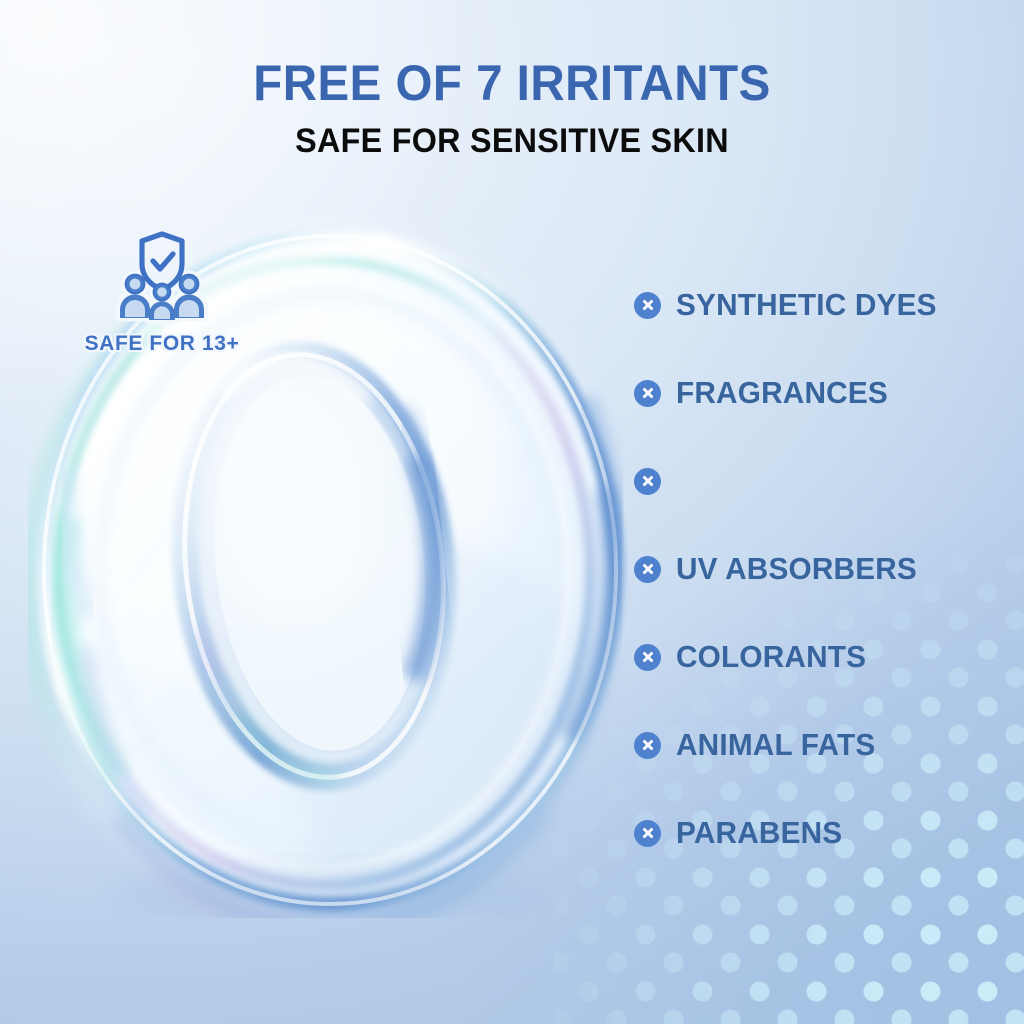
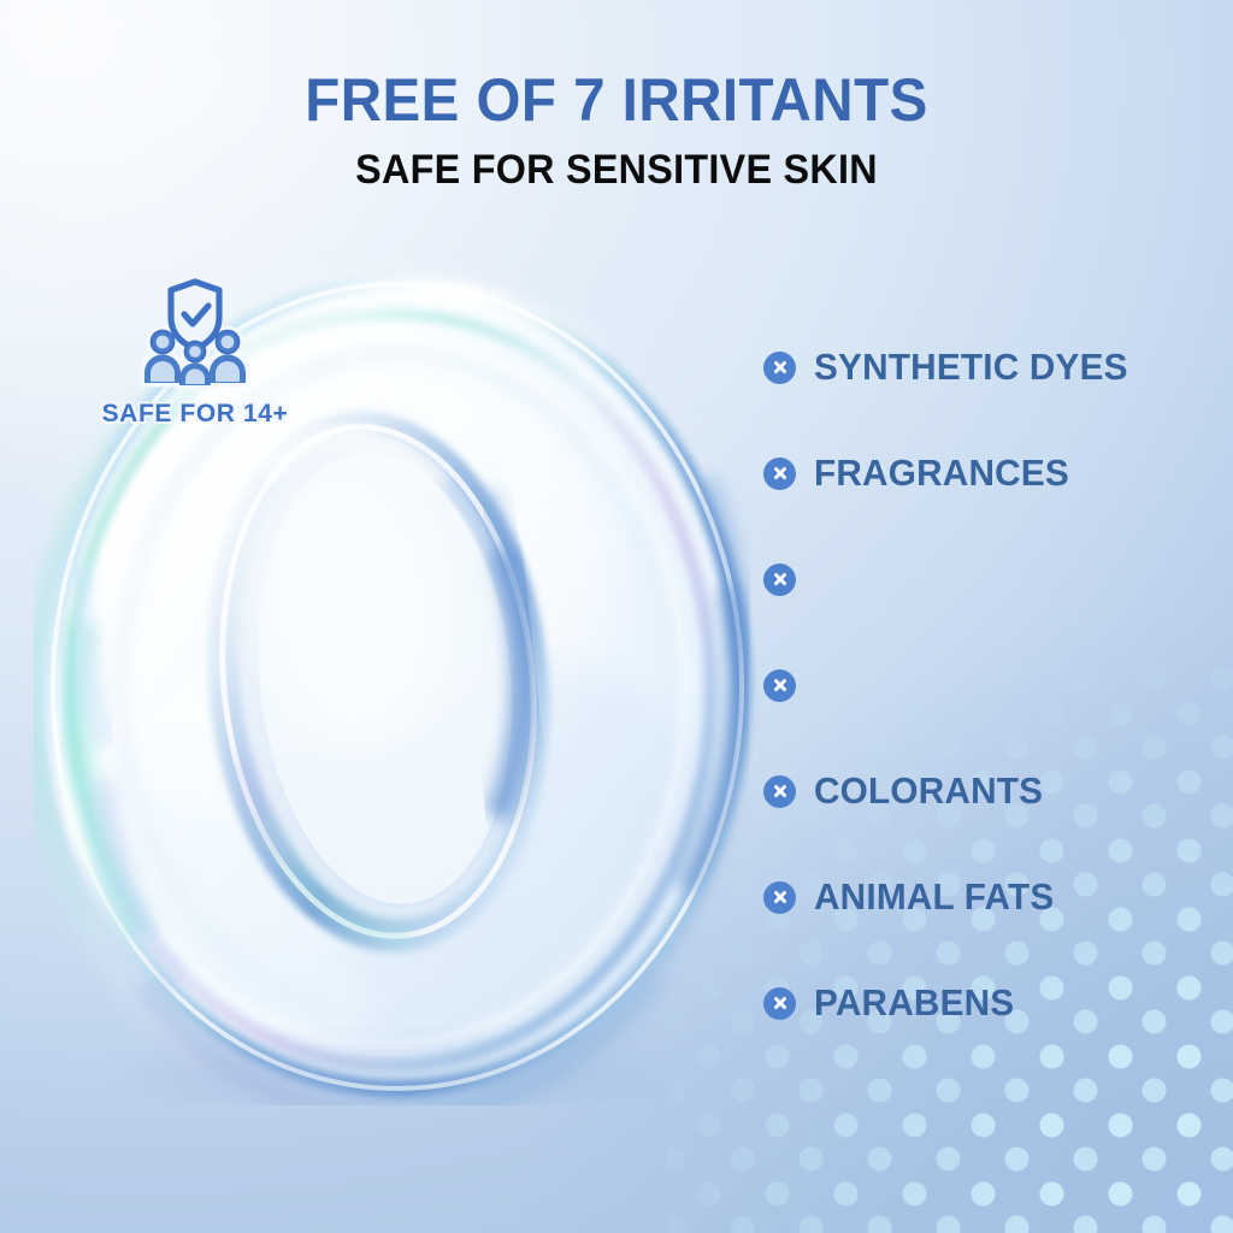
  FREE OF 7 IRRITANTS
  SAFE FOR SENSITIVE SKIN
- SAFE FOR 13+
+ SAFE FOR 14+
  SYNTHETIC DYES
  FRAGRANCES
- UV ABSORBERS
  COLORANTS
  ANIMAL FATS
  PARABENS
